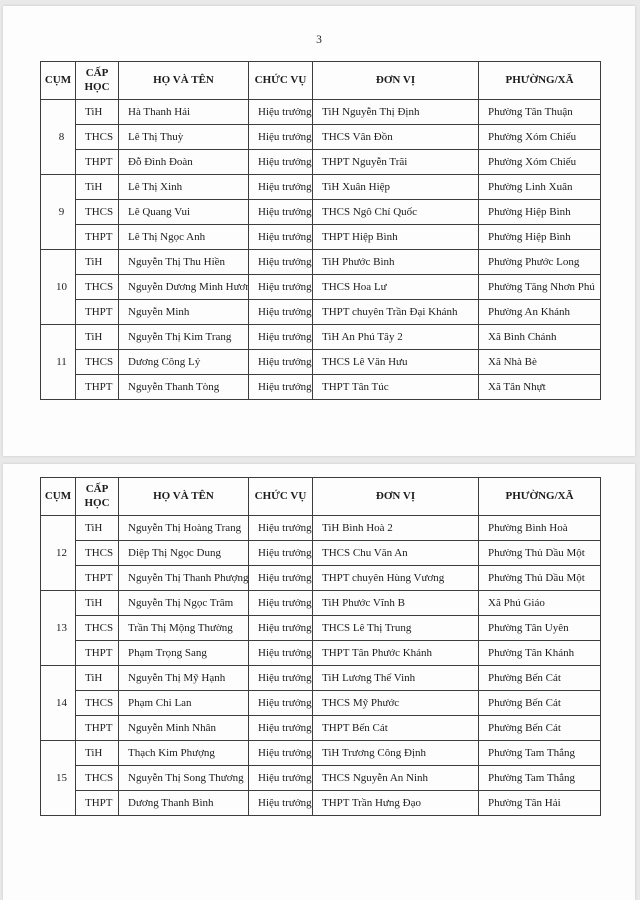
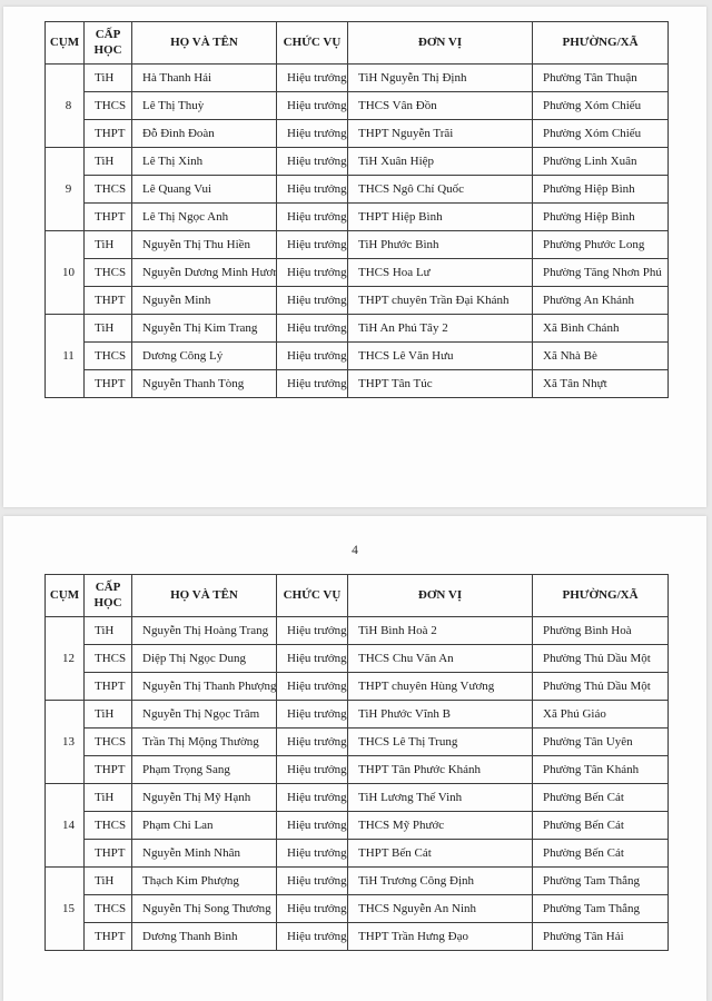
- 3
  CỤM	CẤP HỌC	HỌ VÀ TÊN	CHỨC VỤ	ĐƠN VỊ	PHƯỜNG/XÃ
  8	TiH	Hà Thanh Hải	Hiệu trưởng	TiH Nguyễn Thị Định	Phường Tân Thuận
  THCS	Lê Thị Thuỳ	Hiệu trưởng	THCS Vân Đồn	Phường Xóm Chiếu
  THPT	Đỗ Đình Đoàn	Hiệu trưởng	THPT Nguyễn Trãi	Phường Xóm Chiếu
  9	TiH	Lê Thị Xinh	Hiệu trưởng	TiH Xuân Hiệp	Phường Linh Xuân
  THCS	Lê Quang Vui	Hiệu trưởng	THCS Ngô Chí Quốc	Phường Hiệp Bình
  THPT	Lê Thị Ngọc Anh	Hiệu trưởng	THPT Hiệp Bình	Phường Hiệp Bình
  10	TiH	Nguyễn Thị Thu Hiền	Hiệu trưởng	TiH Phước Bình	Phường Phước Long
  THCS	Nguyễn Dương Minh Hươn	Hiệu trưởng	THCS Hoa Lư	Phường Tăng Nhơn Phú
  THPT	Nguyễn Minh	Hiệu trưởng	THPT chuyên Trần Đại Khánh	Phường An Khánh
  11	TiH	Nguyễn Thị Kim Trang	Hiệu trưởng	TiH An Phú Tây 2	Xã Bình Chánh
  THCS	Dương Công Lý	Hiệu trưởng	THCS Lê Văn Hưu	Xã Nhà Bè
  THPT	Nguyễn Thanh Tòng	Hiệu trưởng	THPT Tân Túc	Xã Tân Nhựt
+ 4
  CỤM	CẤP HỌC	HỌ VÀ TÊN	CHỨC VỤ	ĐƠN VỊ	PHƯỜNG/XÃ
  12	TiH	Nguyễn Thị Hoàng Trang	Hiệu trưởng	TiH Bình Hoà 2	Phường Bình Hoà
  THCS	Diệp Thị Ngọc Dung	Hiệu trưởng	THCS Chu Văn An	Phường Thủ Dầu Một
  THPT	Nguyễn Thị Thanh Phượng	Hiệu trưởng	THPT chuyên Hùng Vương	Phường Thủ Dầu Một
  13	TiH	Nguyễn Thị Ngọc Trâm	Hiệu trưởng	TiH Phước Vĩnh B	Xã Phú Giáo
  THCS	Trần Thị Mộng Thường	Hiệu trưởng	THCS Lê Thị Trung	Phường Tân Uyên
  THPT	Phạm Trọng Sang	Hiệu trưởng	THPT Tân Phước Khánh	Phường Tân Khánh
  14	TiH	Nguyễn Thị Mỹ Hạnh	Hiệu trưởng	TiH Lương Thế Vinh	Phường Bến Cát
  THCS	Phạm Chi Lan	Hiệu trưởng	THCS Mỹ Phước	Phường Bến Cát
  THPT	Nguyễn Minh Nhân	Hiệu trưởng	THPT Bến Cát	Phường Bến Cát
  15	TiH	Thạch Kim Phượng	Hiệu trưởng	TiH Trương Công Định	Phường Tam Thắng
  THCS	Nguyễn Thị Song Thương	Hiệu trưởng	THCS Nguyễn An Ninh	Phường Tam Thắng
  THPT	Dương Thanh Bình	Hiệu trưởng	THPT Trần Hưng Đạo	Phường Tân Hải
